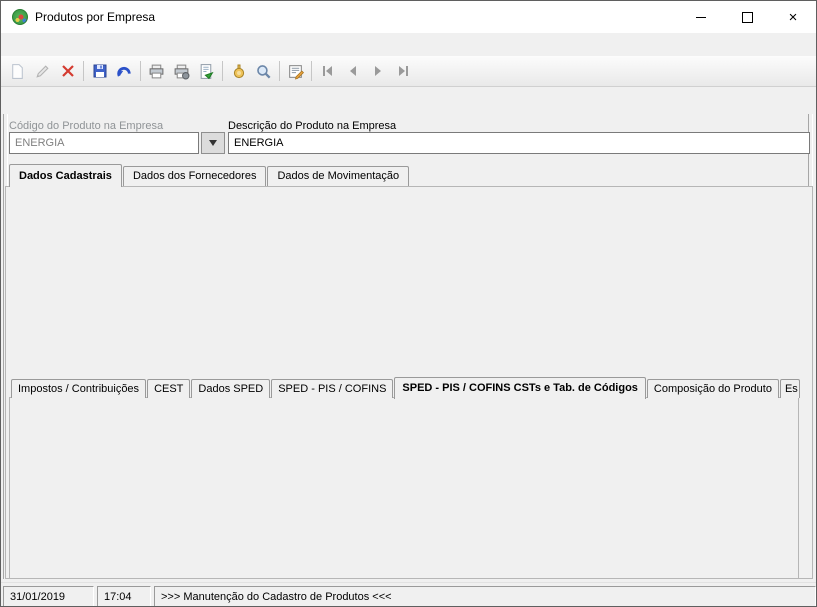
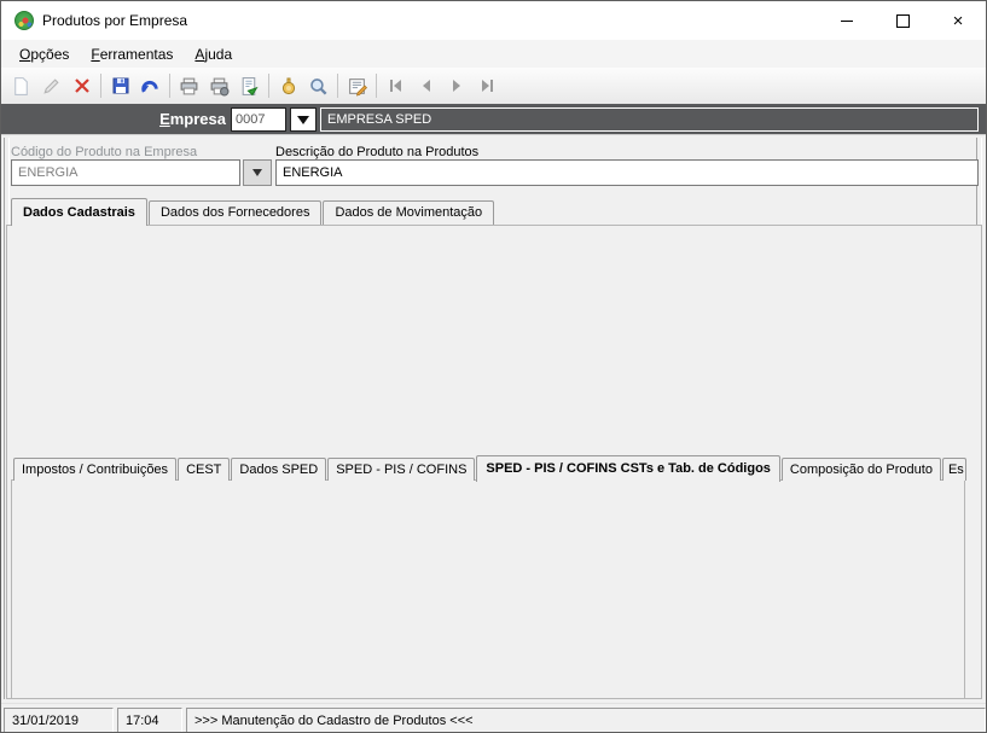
  Produtos por Empresa
  ×
+ Opções
+ Ferramentas
+ Ajuda
+ Empresa
+ 0007
+ EMPRESA SPED
  Código do Produto na Empresa
- Descrição do Produto na Empresa
+ Descrição do Produto na Produtos
  ENERGIA
  ENERGIA
  Dados Cadastrais
  Dados dos Fornecedores
  Dados de Movimentação
  Impostos / Contribuições
  CEST
  Dados SPED
  SPED - PIS / COFINS
  SPED - PIS / COFINS CSTs e Tab. de Códigos
  Composição do Produto
  Es
  31/01/2019
  17:04
  >>> Manutenção do Cadastro de Produtos <<<
